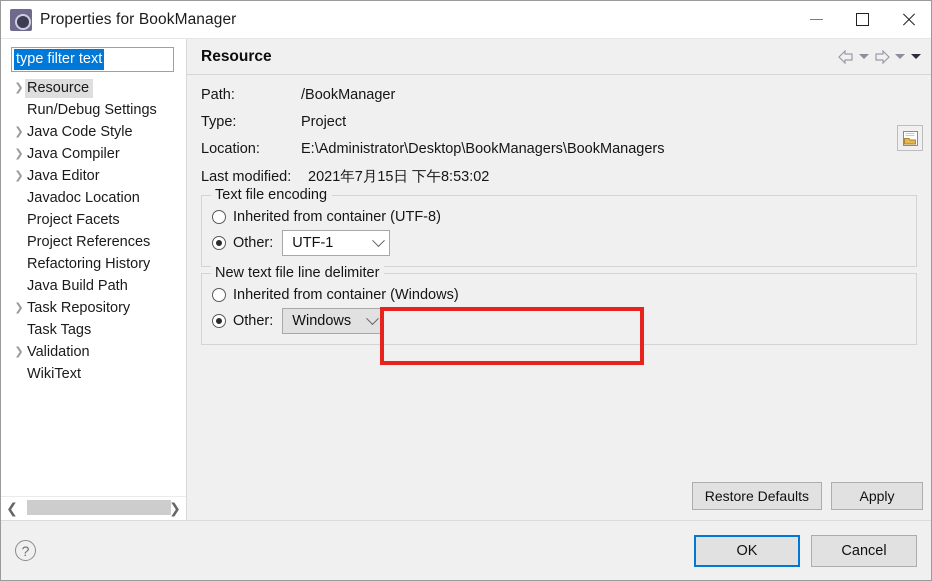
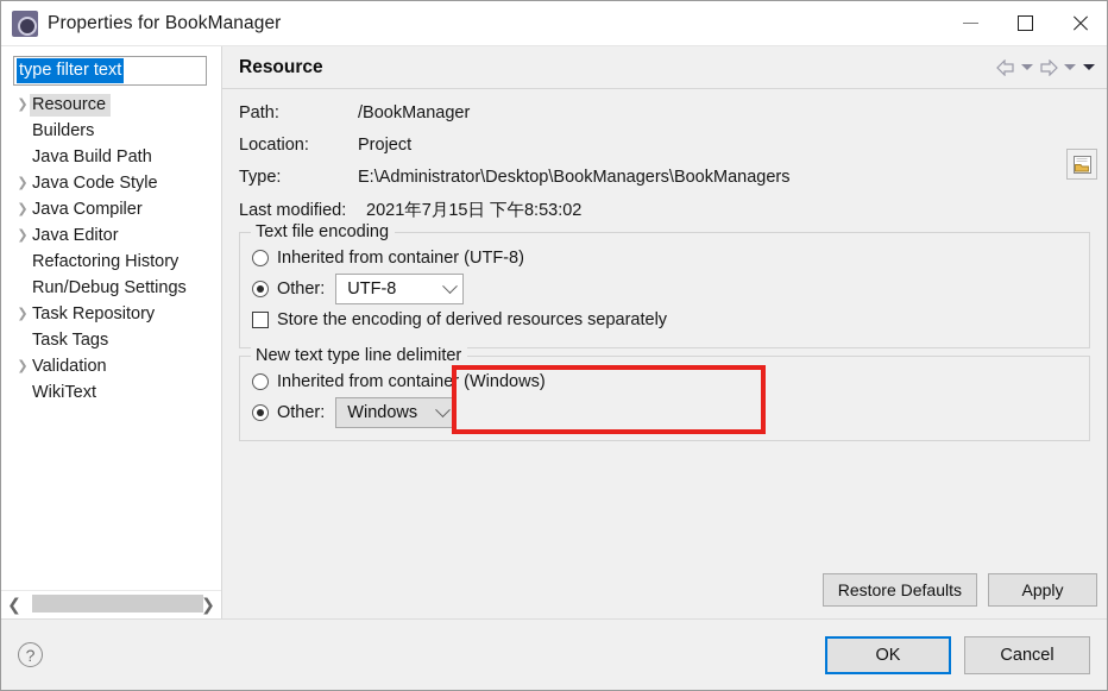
  Properties for BookManager
  type filter text
  ❯
  Resource
+ Builders
- Run/Debug Settings
+ Java Build Path
  ❯
  Java Code Style
  ❯
  Java Compiler
  ❯
  Java Editor
- Javadoc Location
- Project Facets
- Project References
  Refactoring History
- Java Build Path
+ Run/Debug Settings
  ❯
  Task Repository
  Task Tags
  ❯
  Validation
  WikiText
  ❮
  ❯
  Resource
  Path:
  /BookManager
- Type:
+ Location:
  Project
- Location:
+ Type:
  E:\Administrator\Desktop\BookManagers\BookManagers
  Last modified:
  2021年7月15日 下午8:53:02
  Text file encoding
  Inherited from container (UTF-8)
  Other:
- UTF-1
+ UTF-8
+ Store the encoding of derived resources separately
- New text file line delimiter
+ New text type line delimiter
  Inherited from container (Windows)
  Other:
  Windows
  Restore Defaults
  Apply
  ?
  OK
  Cancel
